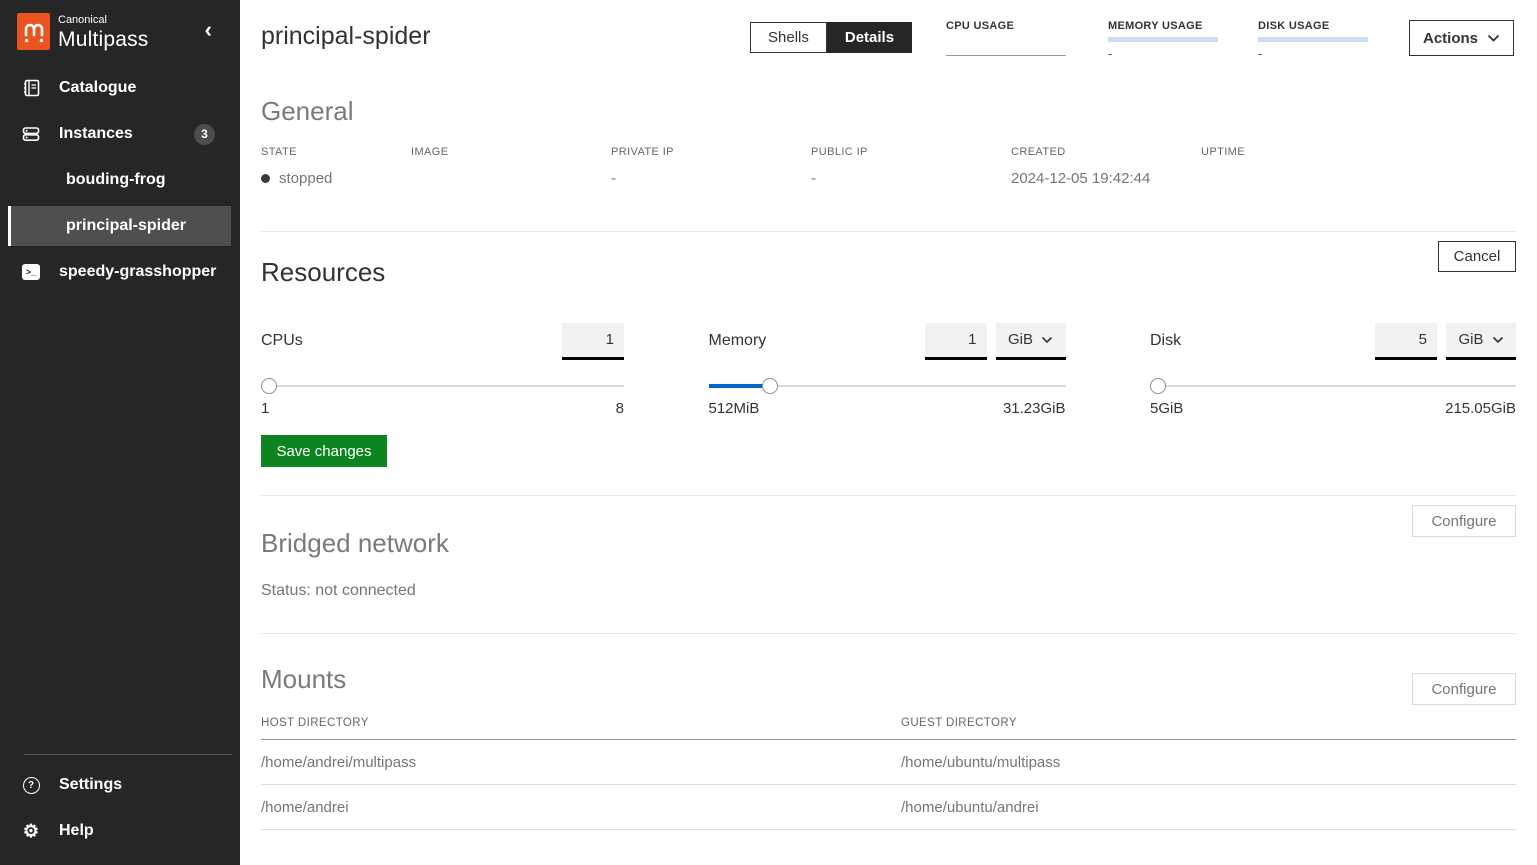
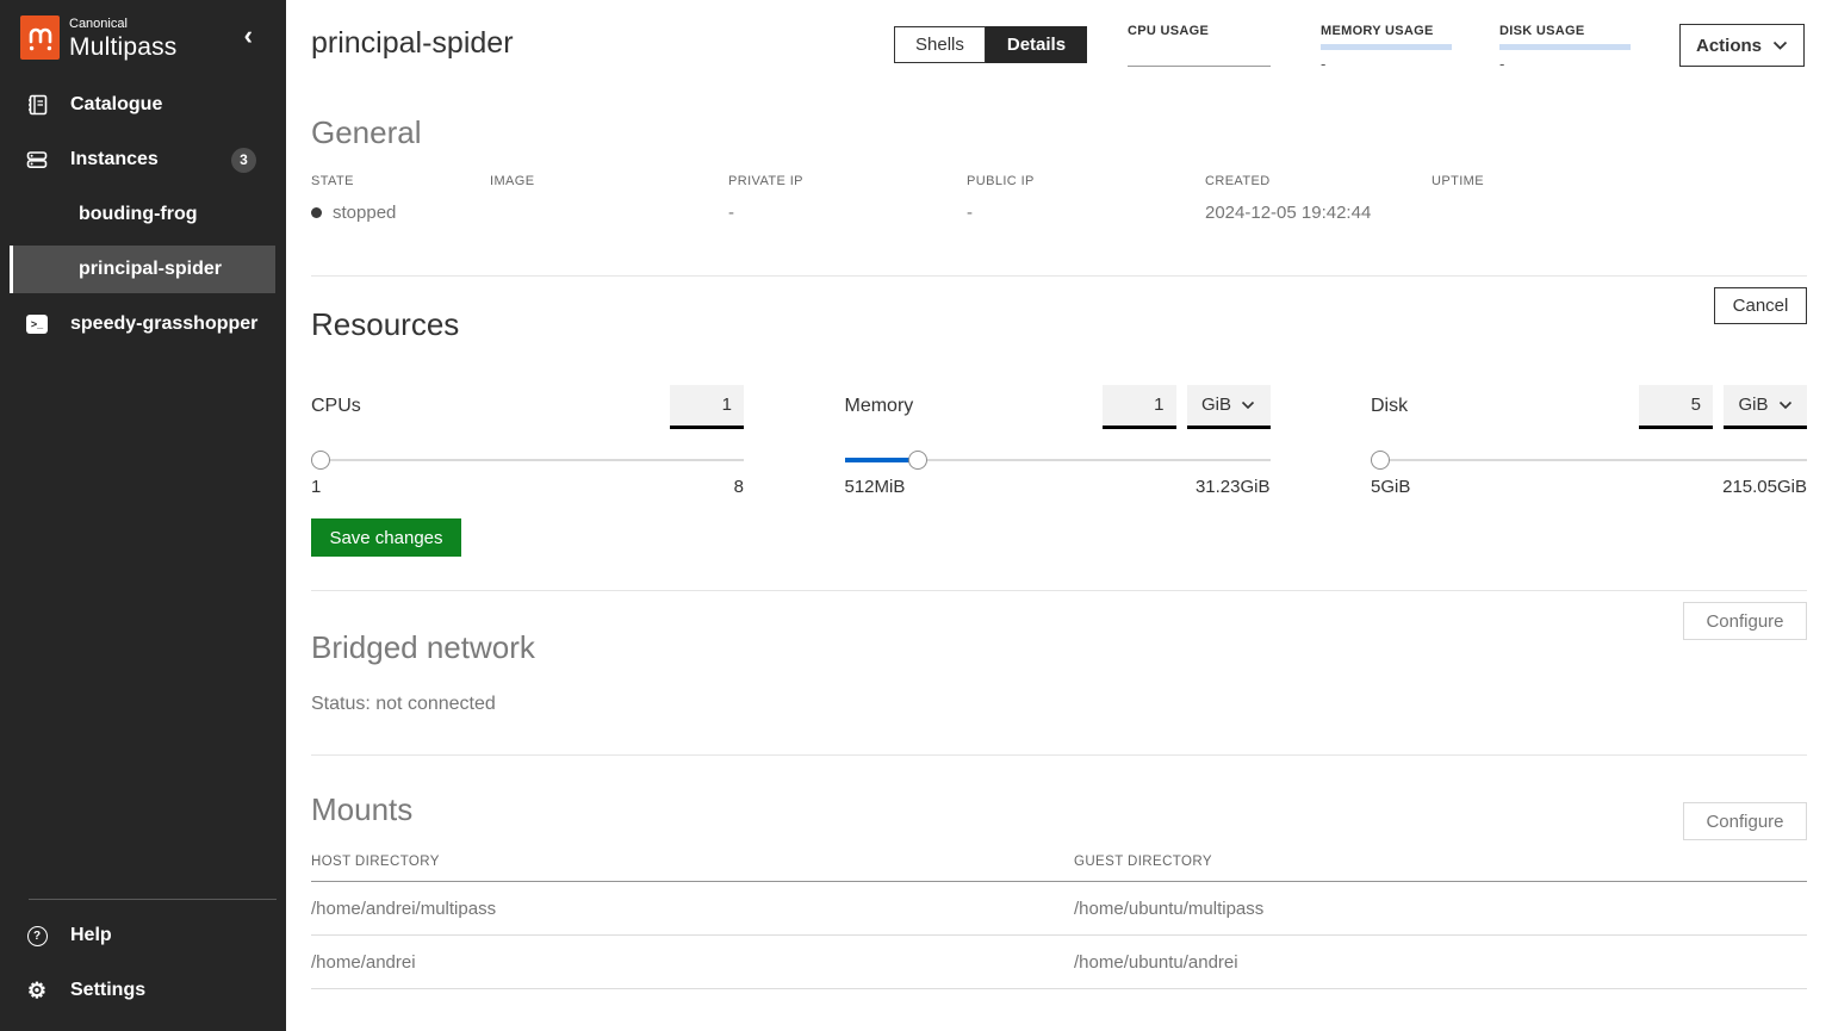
  Canonical
  Multipass
  ‹
  Catalogue
  Instances
  3
  bouding-frog
  principal-spider
  >_
  speedy-grasshopper
  ?
- Settings
+ Help
  ⚙
- Help
+ Settings
  principal-spider
  Shells
  Details
  CPU USAGE
  MEMORY USAGE
  -
  DISK USAGE
  -
  Actions
  General
  STATE
  stopped
  IMAGE
  PRIVATE IP
  -
  PUBLIC IP
  -
  CREATED
  2024-12-05 19:42:44
  UPTIME
  Resources
  Cancel
  CPUs
  1
  1
  8
  Memory
  1
  GiB
  512MiB
  31.23GiB
  Disk
  5
  GiB
  5GiB
  215.05GiB
  Save changes
  Bridged network
  Configure
  Status: not connected
  Mounts
  Configure
  HOST DIRECTORY
  GUEST DIRECTORY
  /home/andrei/multipass
  /home/ubuntu/multipass
  /home/andrei
  /home/ubuntu/andrei
